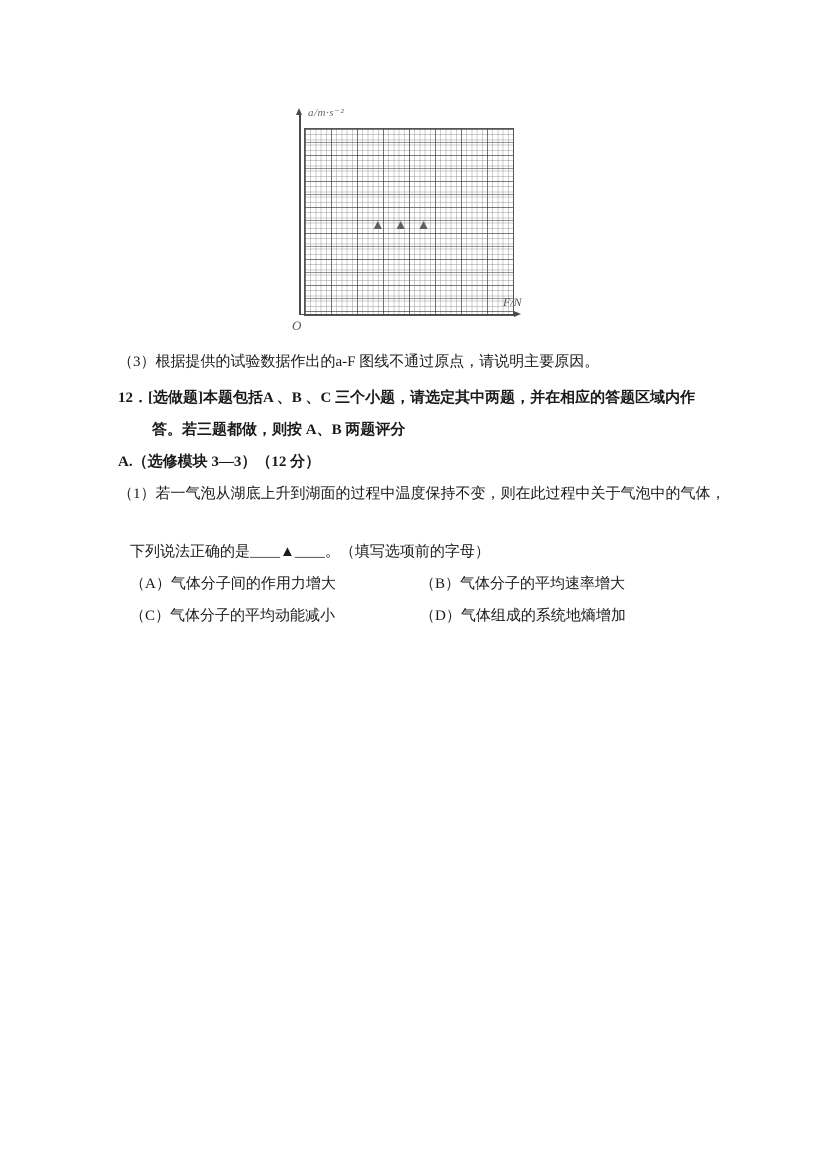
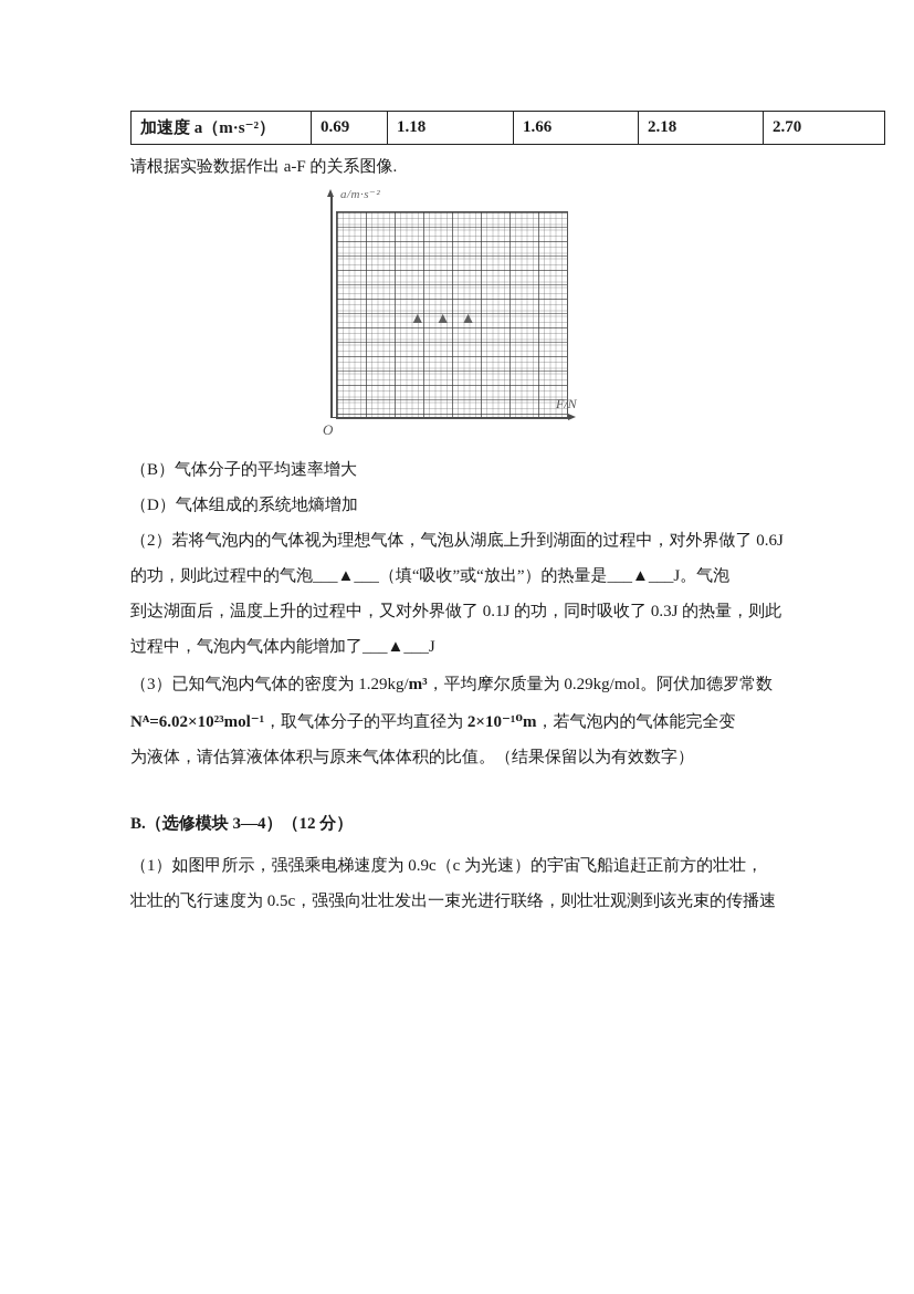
+ 加速度 a（m·s⁻²）	0.69	1.18	1.66	2.18	2.70
+ 请根据实验数据作出 a-F 的关系图像.
  a/m·s⁻²
  ▲
  ▲
  ▲
  F/N
  O
- （3）根据提供的试验数据作出的a-F 图线不通过原点，请说明主要原因。
- 12．[选做题]本题包括A 、B 、C 三个小题，请选定其中两题，并在相应的答题区域内作
- 答。若三题都做，则按 A、B 两题评分
- A.（选修模块 3—3）（12 分）
- （1）若一气泡从湖底上升到湖面的过程中温度保持不变，则在此过程中关于气泡中的气体，
- 下列说法正确的是____▲____。（填写选项前的字母）
- （A）气体分子间的作用力增大
  （B）气体分子的平均速率增大
- （C）气体分子的平均动能减小
  （D）气体组成的系统地熵增加
+ （2）若将气泡内的气体视为理想气体，气泡从湖底上升到湖面的过程中，对外界做了 0.6J
+ 的功，则此过程中的气泡___▲___（填“吸收”或“放出”）的热量是___▲___J。气泡
+ 到达湖面后，温度上升的过程中，又对外界做了 0.1J 的功，同时吸收了 0.3J 的热量，则此
+ 过程中，气泡内气体内能增加了___▲___J
+ （3）已知气泡内气体的密度为 1.29kg/m³，平均摩尔质量为 0.29kg/mol。阿伏加德罗常数
+ Nᴬ=6.02×10²³mol⁻¹，取气体分子的平均直径为 2×10⁻¹⁰m，若气泡内的气体能完全变
+ 为液体，请估算液体体积与原来气体体积的比值。（结果保留以为有效数字）
+ B.（选修模块 3—4）（12 分）
+ （1）如图甲所示，强强乘电梯速度为 0.9c（c 为光速）的宇宙飞船追赶正前方的壮壮，
+ 壮壮的飞行速度为 0.5c，强强向壮壮发出一束光进行联络，则壮壮观测到该光束的传播速
